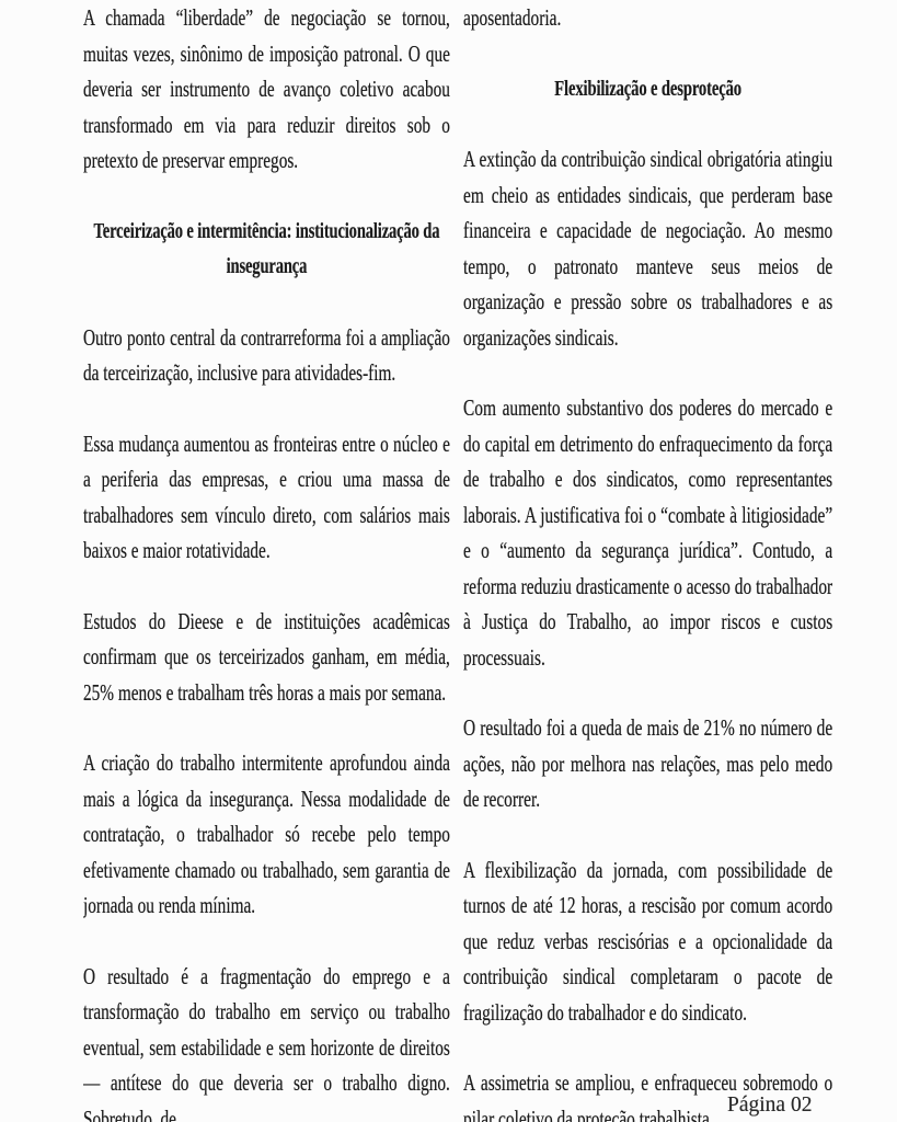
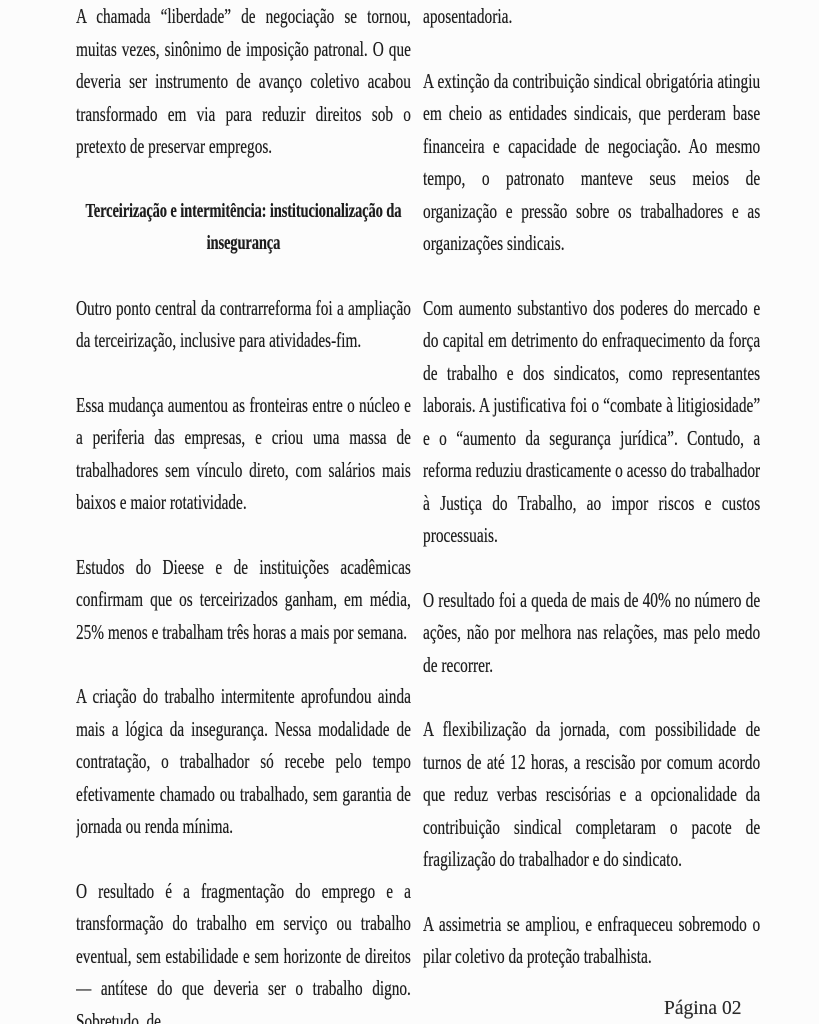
  A chamada “liberdade” de negociação se tornou, muitas vezes, sinônimo de imposição patronal. O que deveria ser instrumento de avanço coletivo acabou transformado em via para reduzir direitos sob o pretexto de preservar empregos.
  Terceirização e intermitência: institucionalização da insegurança
  Outro ponto central da contrarreforma foi a ampliação da terceirização, inclusive para atividades-fim.
  Essa mudança aumentou as fronteiras entre o núcleo e a periferia das empresas, e criou uma massa de trabalhadores sem vínculo direto, com salários mais baixos e maior rotatividade.
  Estudos do Dieese e de instituições acadêmicas confirmam que os terceirizados ganham, em média, 25% menos e trabalham três horas a mais por semana.
  A criação do trabalho intermitente aprofundou ainda mais a lógica da insegurança. Nessa modalidade de contratação, o trabalhador só recebe pelo tempo efetivamente chamado ou trabalhado, sem garantia de jornada ou renda mínima.
  O resultado é a fragmentação do emprego e a transformação do trabalho em serviço ou trabalho eventual, sem estabilidade e sem horizonte de direitos — antítese do que deveria ser o trabalho digno. Sobretudo, de
  aposentadoria.
- Flexibilização e desproteção
  A extinção da contribuição sindical obrigatória atingiu em cheio as entidades sindicais, que perderam base financeira e capacidade de negociação. Ao mesmo tempo, o patronato manteve seus meios de organização e pressão sobre os trabalhadores e as organizações sindicais.
  Com aumento substantivo dos poderes do mercado e do capital em detrimento do enfraquecimento da força de trabalho e dos sindicatos, como representantes laborais. A justificativa foi o “combate à litigiosidade” e o “aumento da segurança jurídica”. Contudo, a reforma reduziu drasticamente o acesso do trabalhador à Justiça do Trabalho, ao impor riscos e custos processuais.
- O resultado foi a queda de mais de 21% no número de ações, não por melhora nas relações, mas pelo medo de recorrer.
+ O resultado foi a queda de mais de 40% no número de ações, não por melhora nas relações, mas pelo medo de recorrer.
  A flexibilização da jornada, com possibilidade de turnos de até 12 horas, a rescisão por comum acordo que reduz verbas rescisórias e a opcionalidade da contribuição sindical completaram o pacote de fragilização do trabalhador e do sindicato.
  A assimetria se ampliou, e enfraqueceu sobremodo o pilar coletivo da proteção trabalhista.
  Página 02
